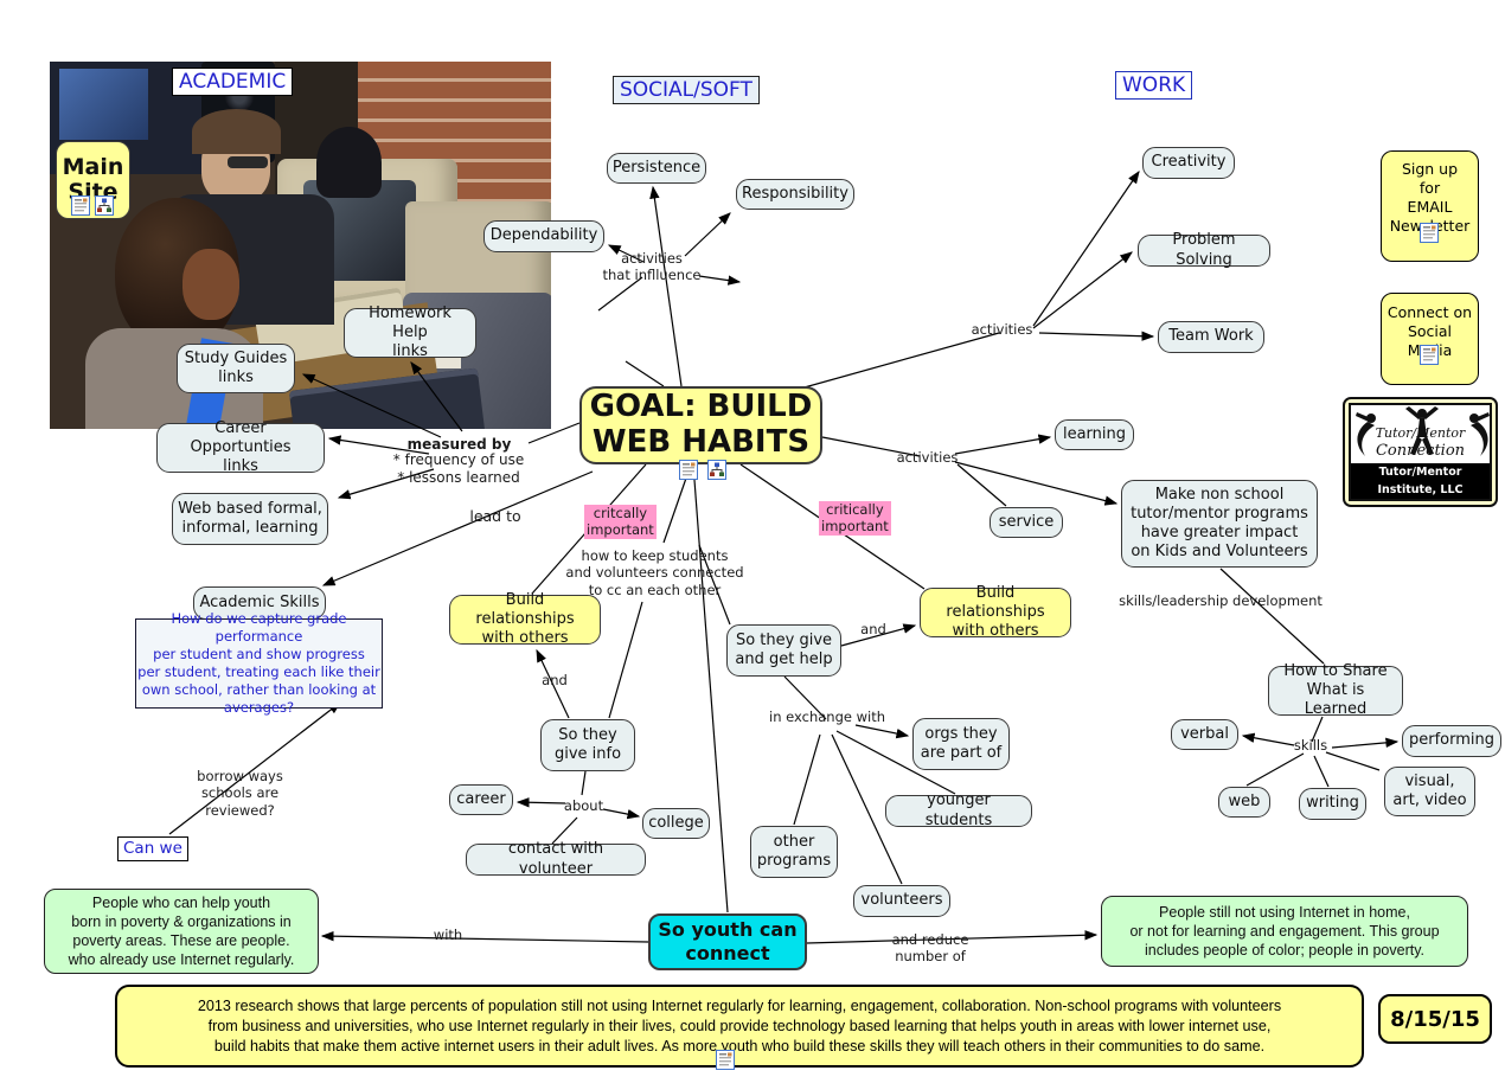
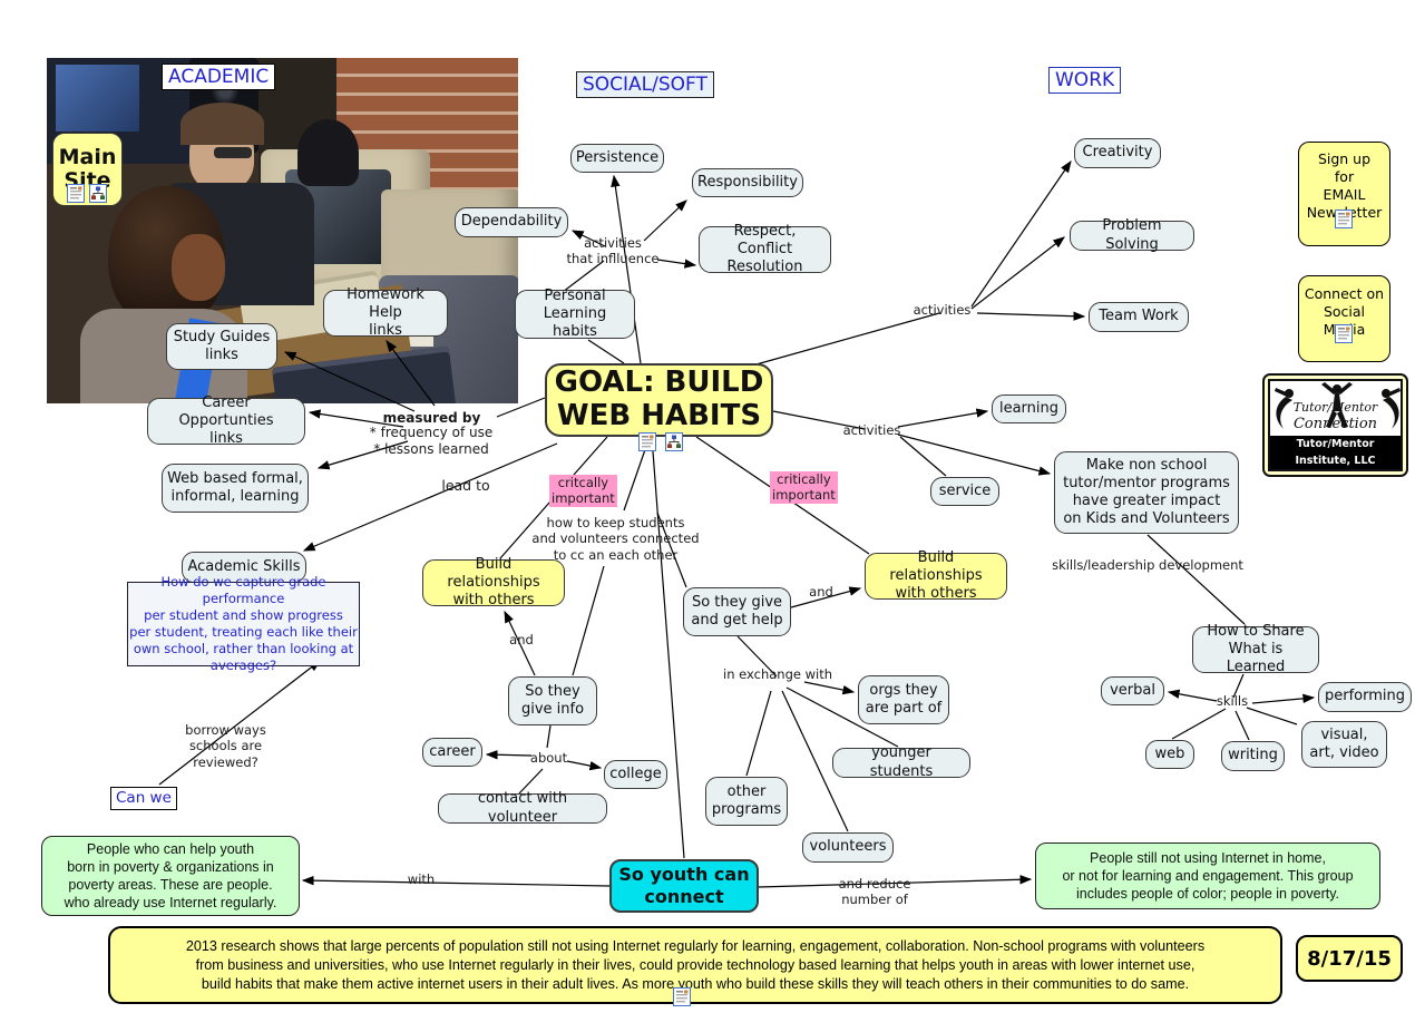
  ACADEMIC
  SOCIAL/SOFT
  WORK
  Main
  Site
  GOAL: BUILD
  WEB HABITS
  Persistence
  Responsibility
  Dependability
+ Respect, Conflict
+ Resolution
+ Personal
+ Learning habits
  Homework Help
  links
  Study Guides
  links
  Career Opportunties
  links
  Web based formal,
  informal, learning
  Academic Skills
  Creativity
  Problem Solving
  Team Work
  learning
  service
  Make non school
  tutor/mentor programs
  have greater impact
  on Kids and Volunteers
  How to Share
  What is Learned
  verbal
  performing
  web
  writing
  visual,
  art, video
  Build relationships
  with others
  Build relationships
  with others
  So they
  give info
  career
  college
  contact with volunteer
  So they give
  and get help
  orgs they
  are part of
  younger students
  other
  programs
  volunteers
  So youth can
  connect
  How do we capture grade performance
  per student and show progress
  per student, treating each like their
  own school, rather than looking at
  averages?
  Can we
  People who can help youth
  born in poverty & organizations in
  poverty areas. These are people.
  who already use Internet regularly.
  People still not using Internet in home,
  or not for learning and engagement. This group
  includes people of color; people in poverty.
  2013 research shows that large percents of population still not using Internet regularly for learning, engagement, collaboration. Non-school programs with volunteers
  from business and universities, who use Internet regularly in their lives, could provide technology based learning that helps youth in areas with lower internet use,
  build habits that make them active internet users in their adult lives. As more youth who build these skills they will teach others in their communities to do same.
- 8/15/15
+ 8/17/15
  Sign up
  for
  EMAIL
  Newtter
  Connect on
  Social
  Tutor/Mentor
  Connection
  Tutor/Mentor Institute, LLC
  activities
  that inflluence
  activities
  activities
  measured by
  * frequency of use
  * lessons learned
  lead to
  how to keep students
  and volunteers connected
  to cc an each other
  critcally
  important
  critically
  important
  and
  and
  about
  in exchange with
  skills/leadership development
  skills
  borrow ways
  schools are
  reviewed?
  with
  and reduce
  number of
